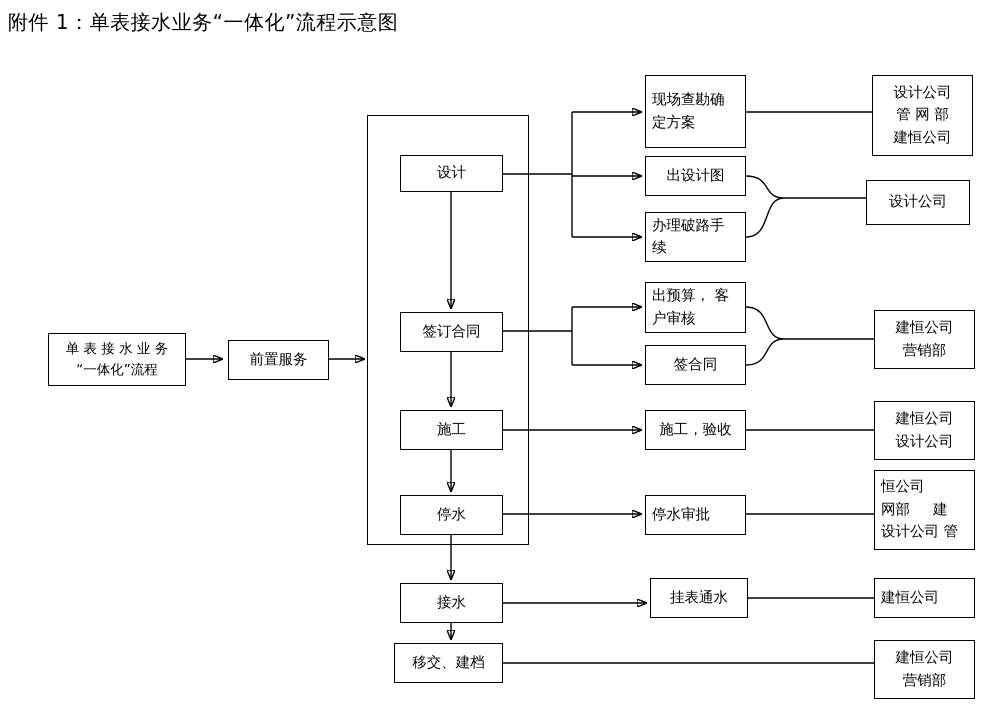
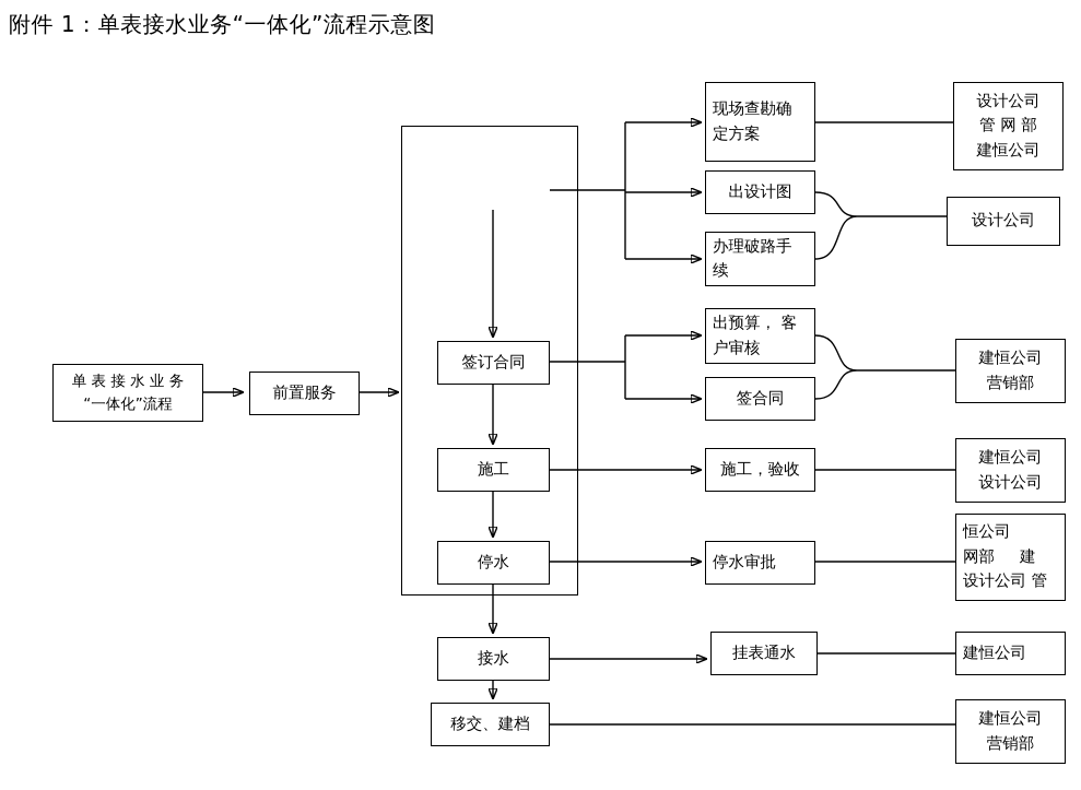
  附件 1：单表接水业务“一体化”流程示意图
  单 表 接 水 业 务
  “一体化”流程
  前置服务
- 设计
  签订合同
  施工
  停水
  接水
  移交、建档
  现场查勘确
  定方案
  出设计图
  办理破路手
  续
  出预算， 客
  户审核
  签合同
  施工，验收
  停水审批
  挂表通水
  设计公司
  管 网 部
  建恒公司
  设计公司
  建恒公司
  营销部
  建恒公司
  设计公司
  恒公司
  网部 建
  设计公司 管
  建恒公司
  建恒公司
  营销部
